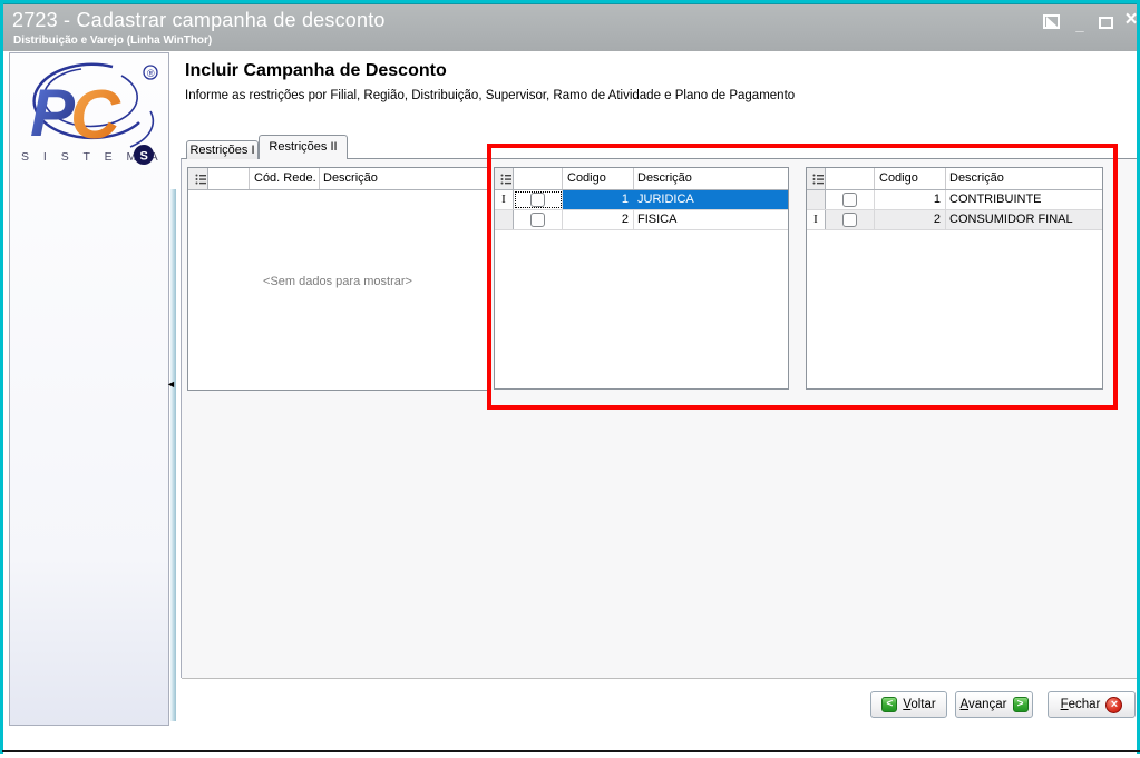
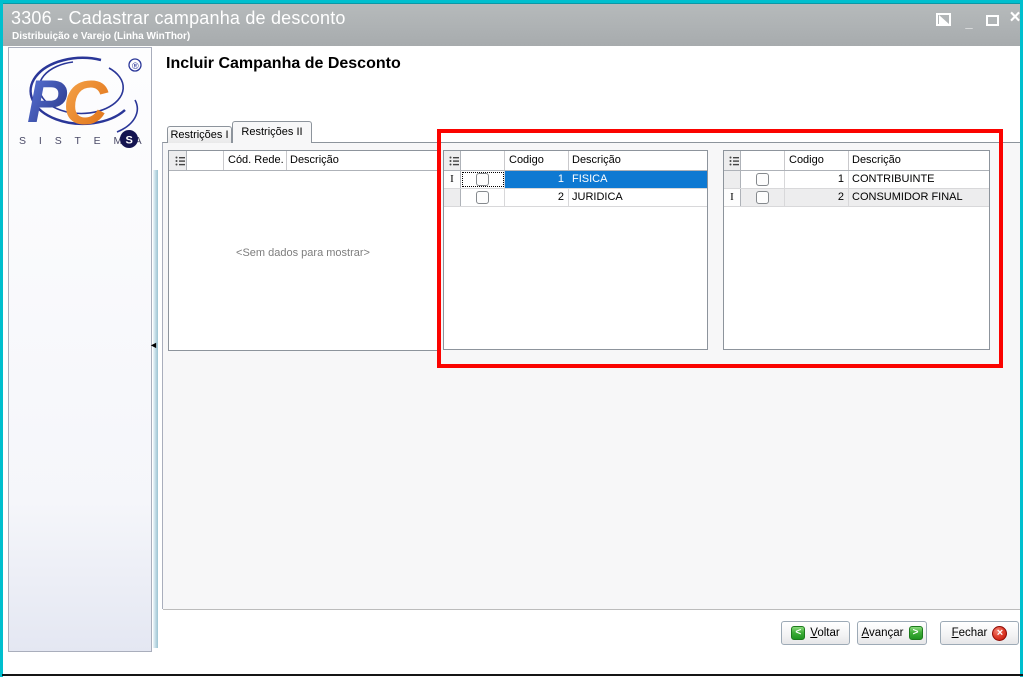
- 2723 - Cadastrar campanha de desconto
+ 3306 - Cadastrar campanha de desconto
  Distribuição e Varejo (Linha WinThor)
  _
  ×
  P
  C
  ®
  S I S T E A
  S
  ◄
  Incluir Campanha de Desconto
- Informe as restrições por Filial, Região, Distribuição, Supervisor, Ramo de Atividade e Plano de Pagamento
  Restrições I
  Restrições II
  Cód. Rede.
  Descrição
  <Sem dados para mostrar>
  Codigo
  Descrição
  I
  1
- JURIDICA
+ FISICA
  2
- FISICA
+ JURIDICA
  Codigo
  Descrição
  1
  CONTRIBUINTE
  I
  2
  CONSUMIDOR FINAL
  <
  Voltar
  Avançar
  >
  Fechar
  ×
